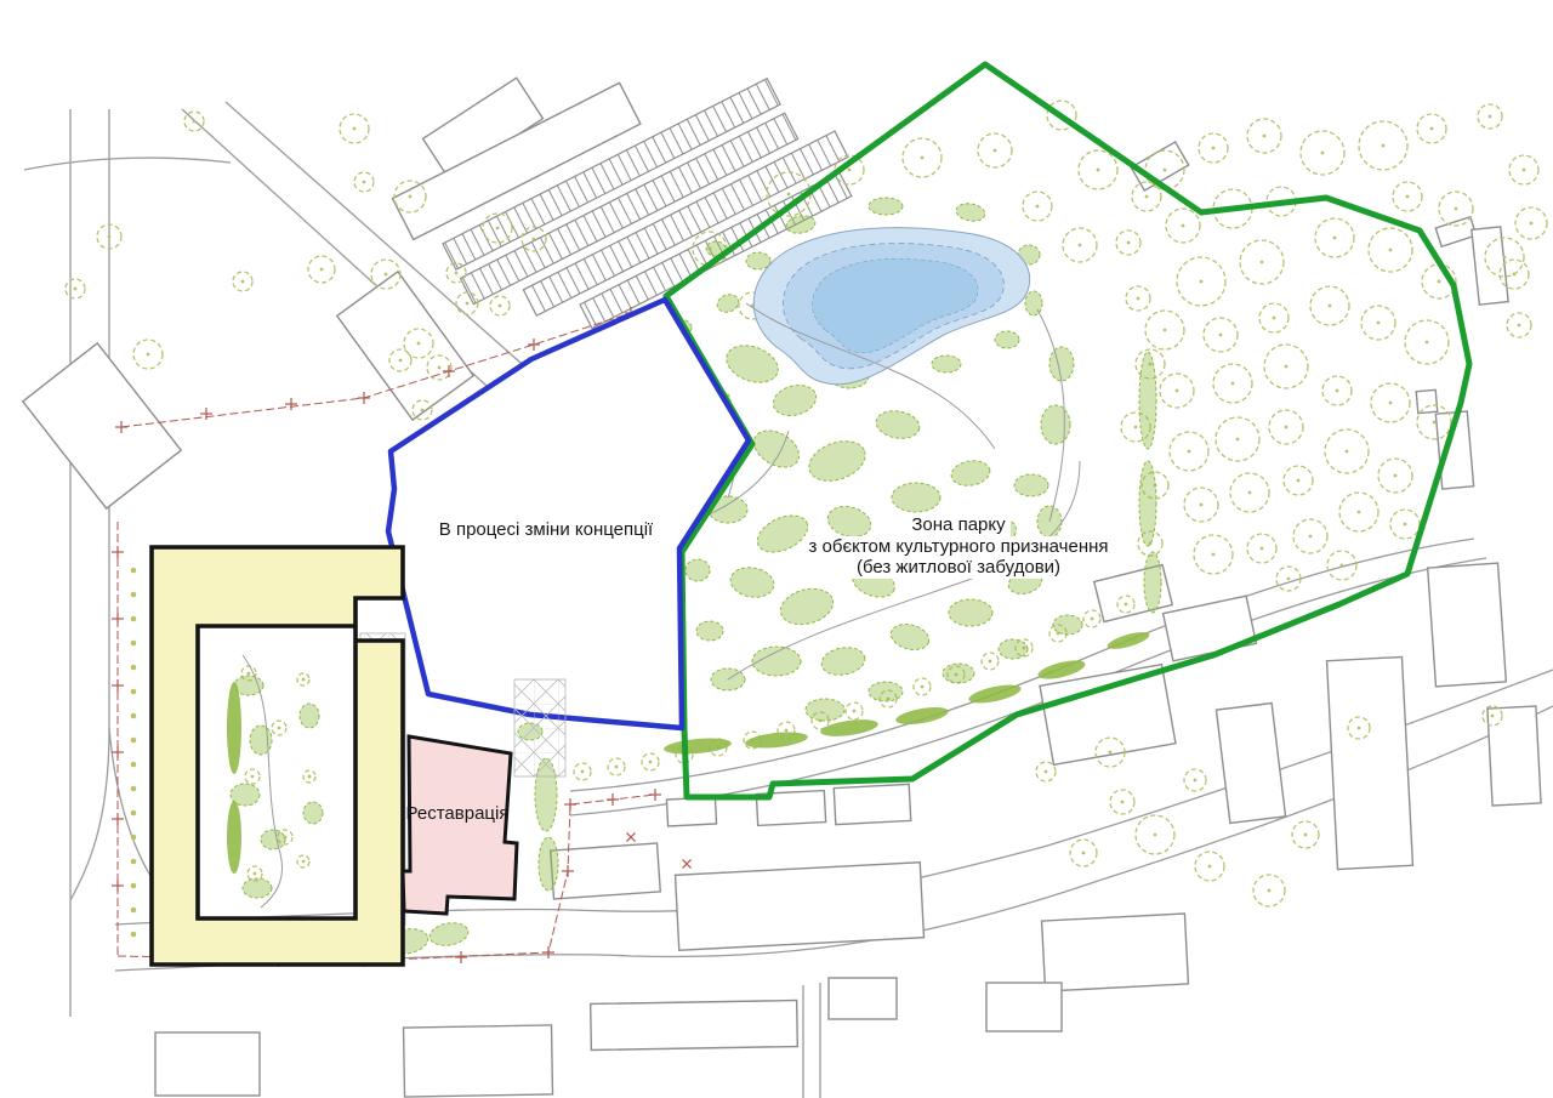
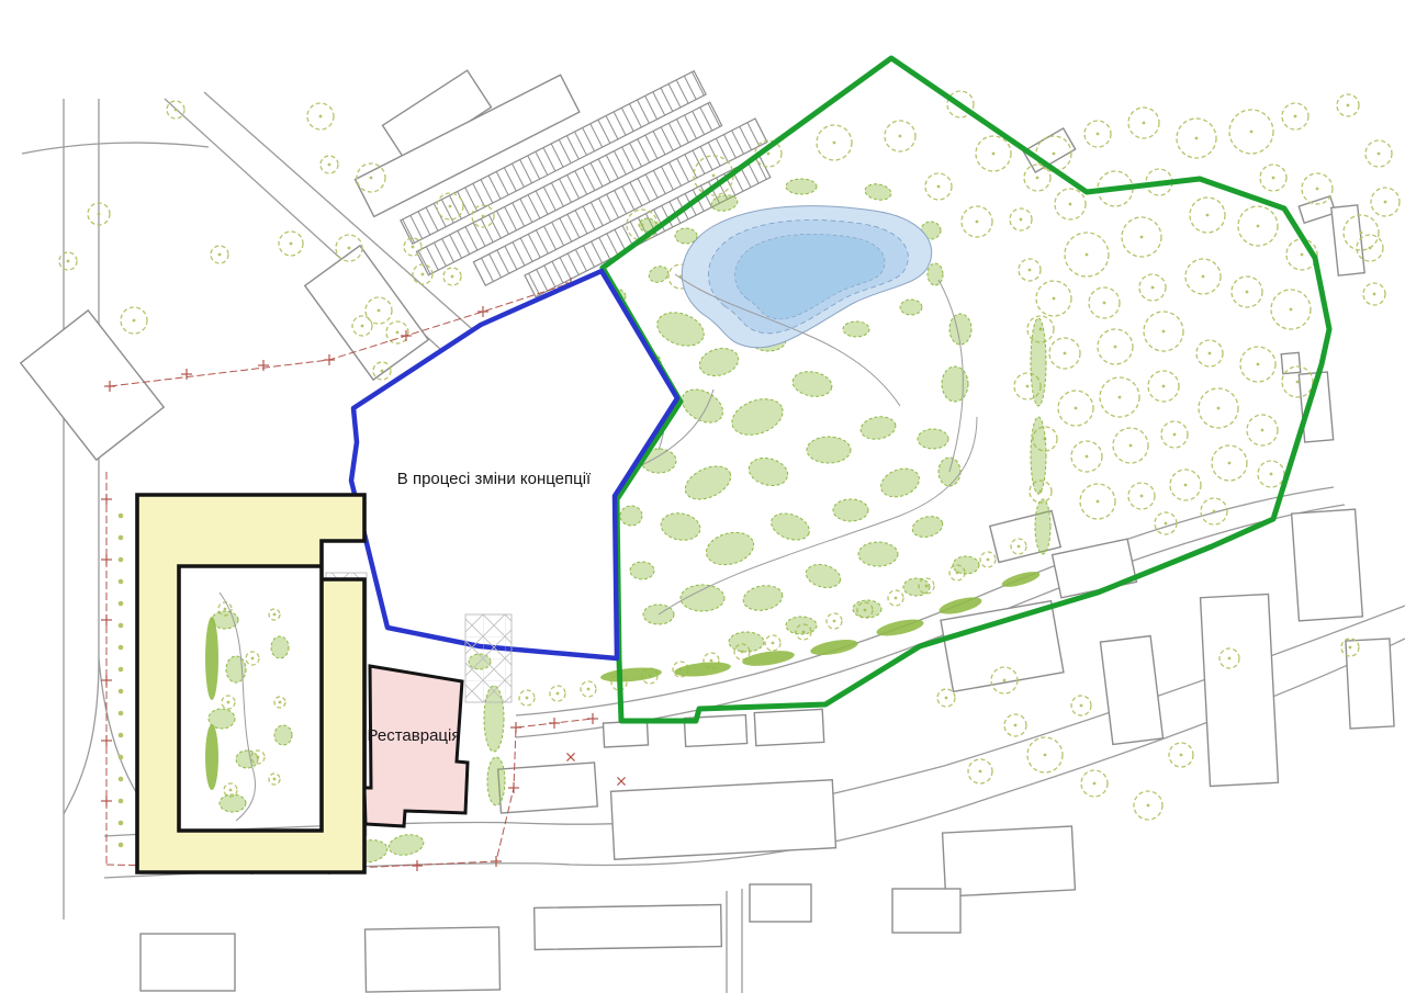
  В процесі зміни концепції
- Зона парку
- з обєктом культурного призначення
- (без житлової забудови)
  Реставрація
